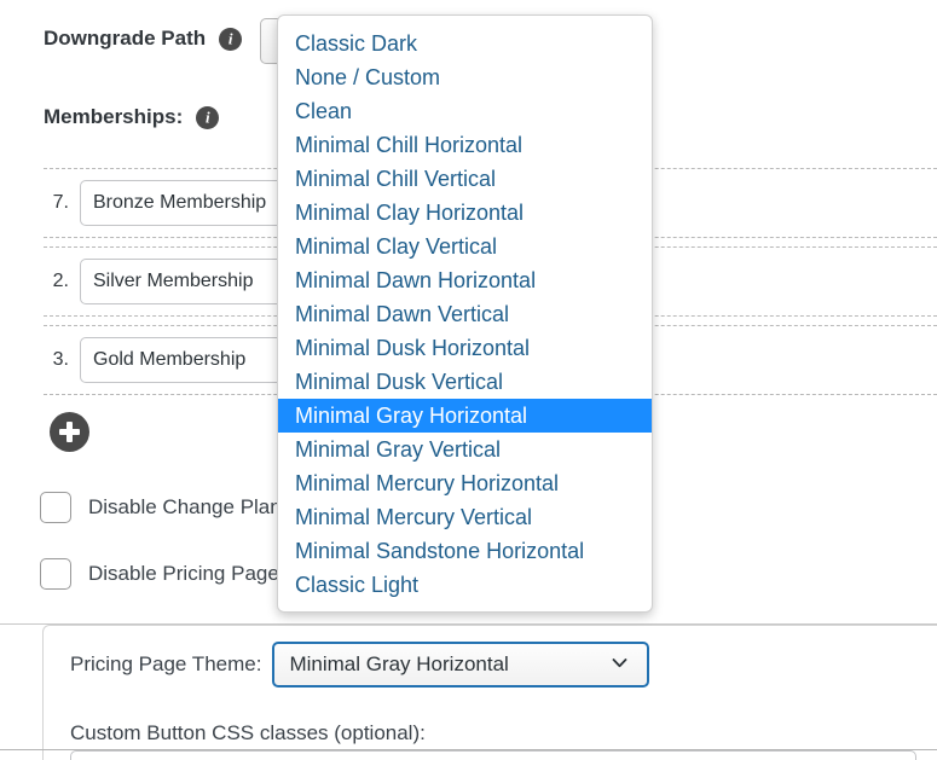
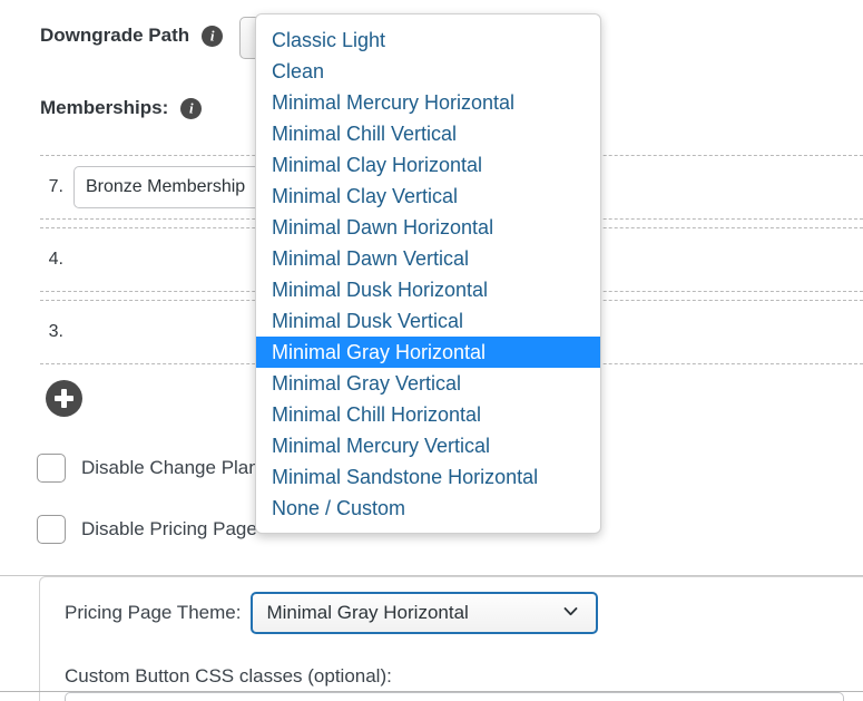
  Downgrade Path
  i
  Memberships:
  i
  7.
  Bronze Membership
- 2.
+ 4.
- Silver Membership
  3.
- Gold Membership
  Disable Change Plan
  Disable Pricing Page
  Pricing Page Theme:
  Minimal Gray Horizontal
  Custom Button CSS classes (optional):
- Classic Dark
- None / Custom
+ Classic Light
  Clean
- Minimal Chill Horizontal
+ Minimal Mercury Horizontal
  Minimal Chill Vertical
  Minimal Clay Horizontal
  Minimal Clay Vertical
  Minimal Dawn Horizontal
  Minimal Dawn Vertical
  Minimal Dusk Horizontal
  Minimal Dusk Vertical
  Minimal Gray Horizontal
  Minimal Gray Vertical
- Minimal Mercury Horizontal
+ Minimal Chill Horizontal
  Minimal Mercury Vertical
  Minimal Sandstone Horizontal
- Classic Light
+ None / Custom
